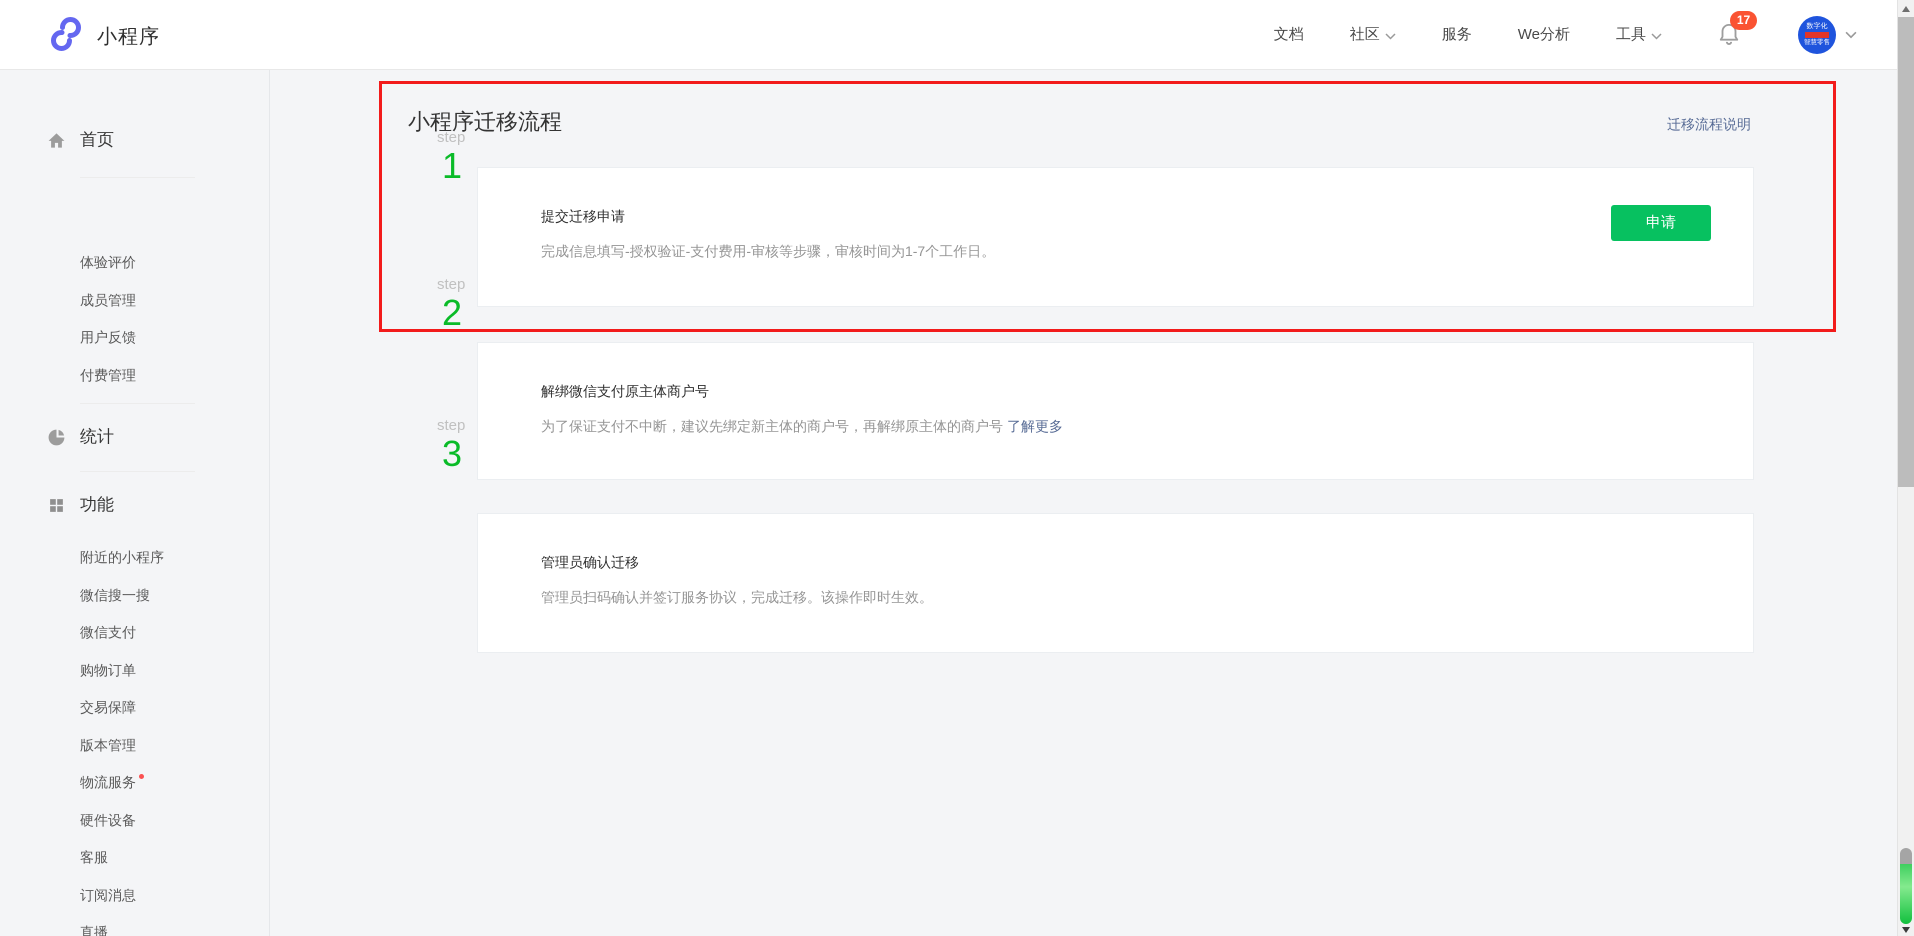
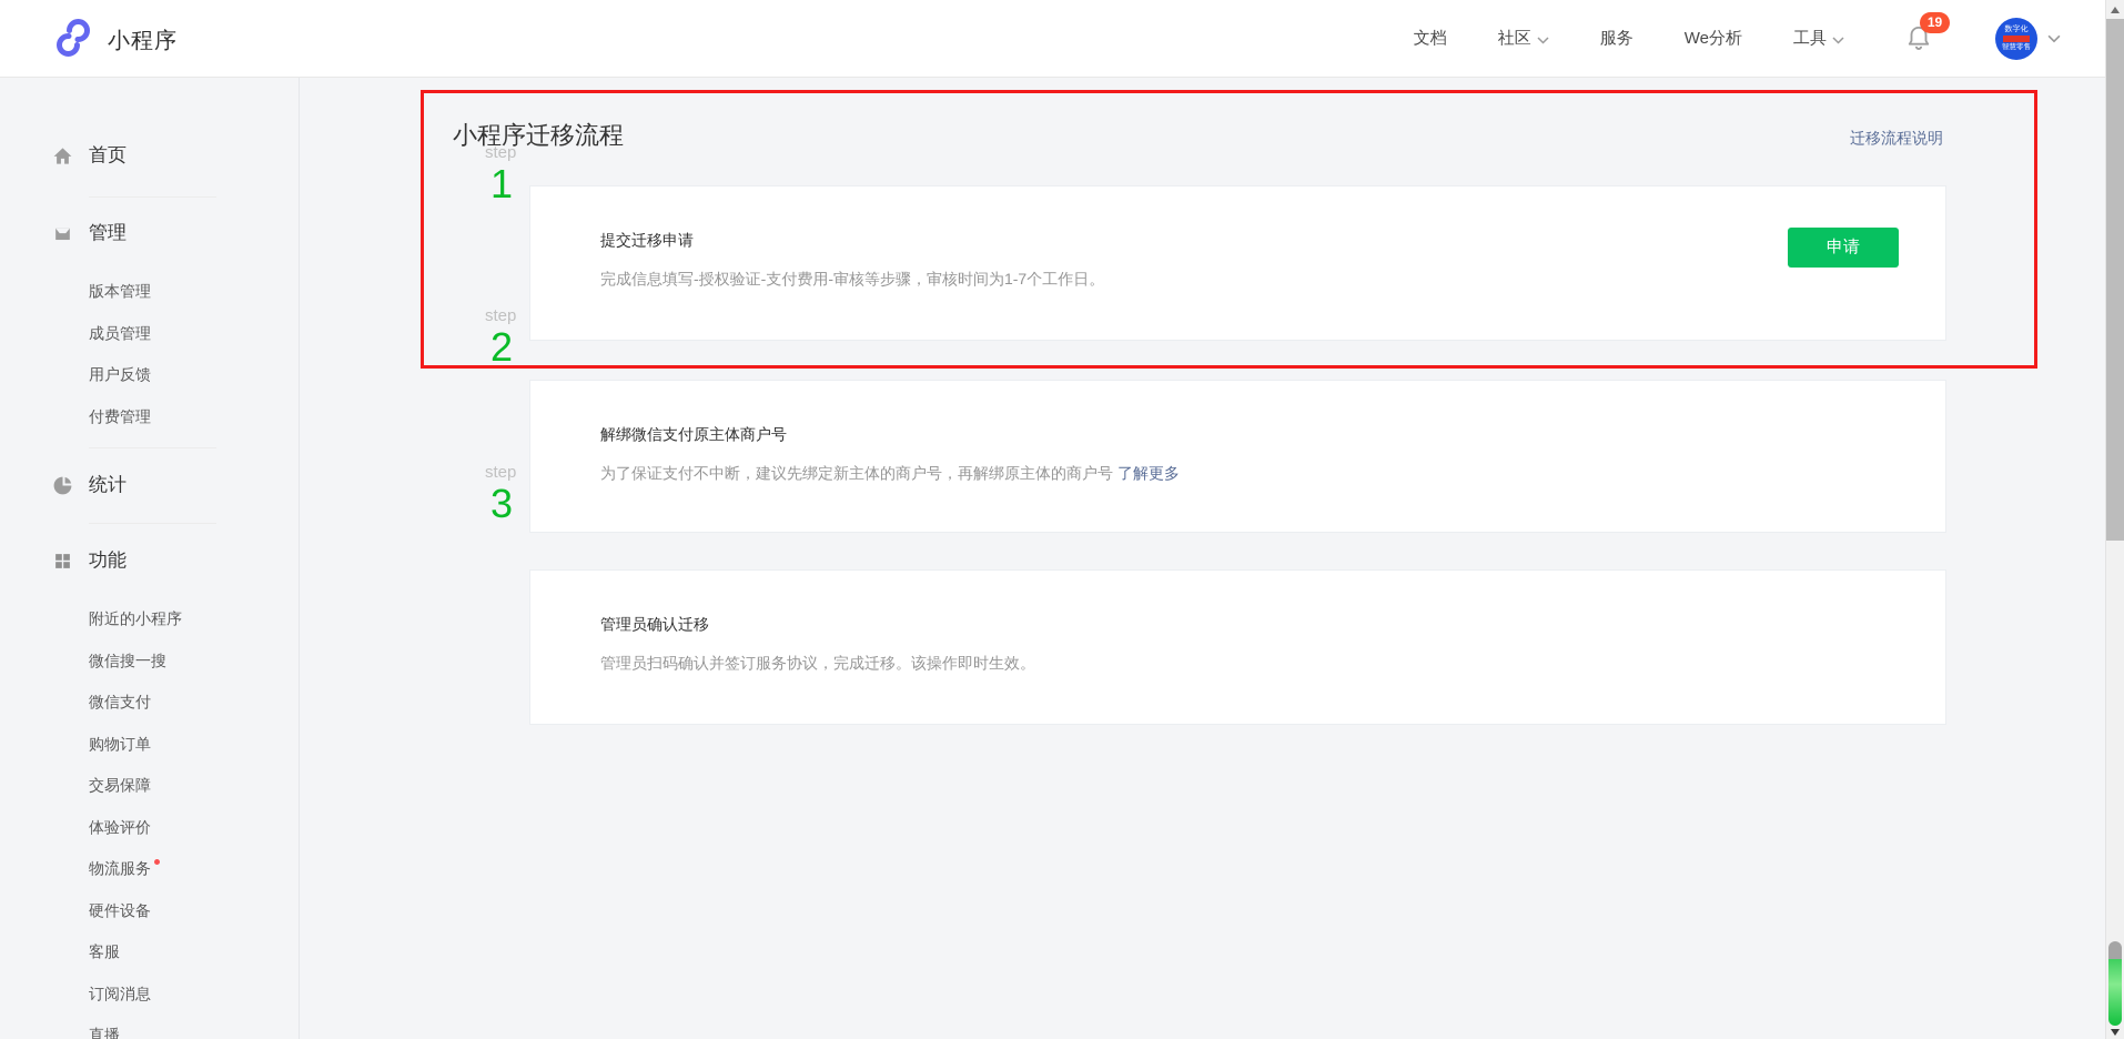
  小程序
  文档
  社区
  服务
  We分析
  工具
- 17
+ 19
  首页
+ 管理
- 体验评价
+ 版本管理
  成员管理
  用户反馈
  付费管理
  统计
  功能
  附近的小程序
  微信搜一搜
  微信支付
  购物订单
  交易保障
- 版本管理
+ 体验评价
  物流服务
  硬件设备
  客服
  订阅消息
  直播
  小程序迁移流程
  迁移流程说明
  step
  1
  提交迁移申请
  完成信息填写-授权验证-支付费用-审核等步骤，审核时间为1-7个工作日。
  申请
  step
  2
  解绑微信支付原主体商户号
  为了保证支付不中断，建议先绑定新主体的商户号，再解绑原主体的商户号 了解更多
  step
  3
  管理员确认迁移
  管理员扫码确认并签订服务协议，完成迁移。该操作即时生效。
